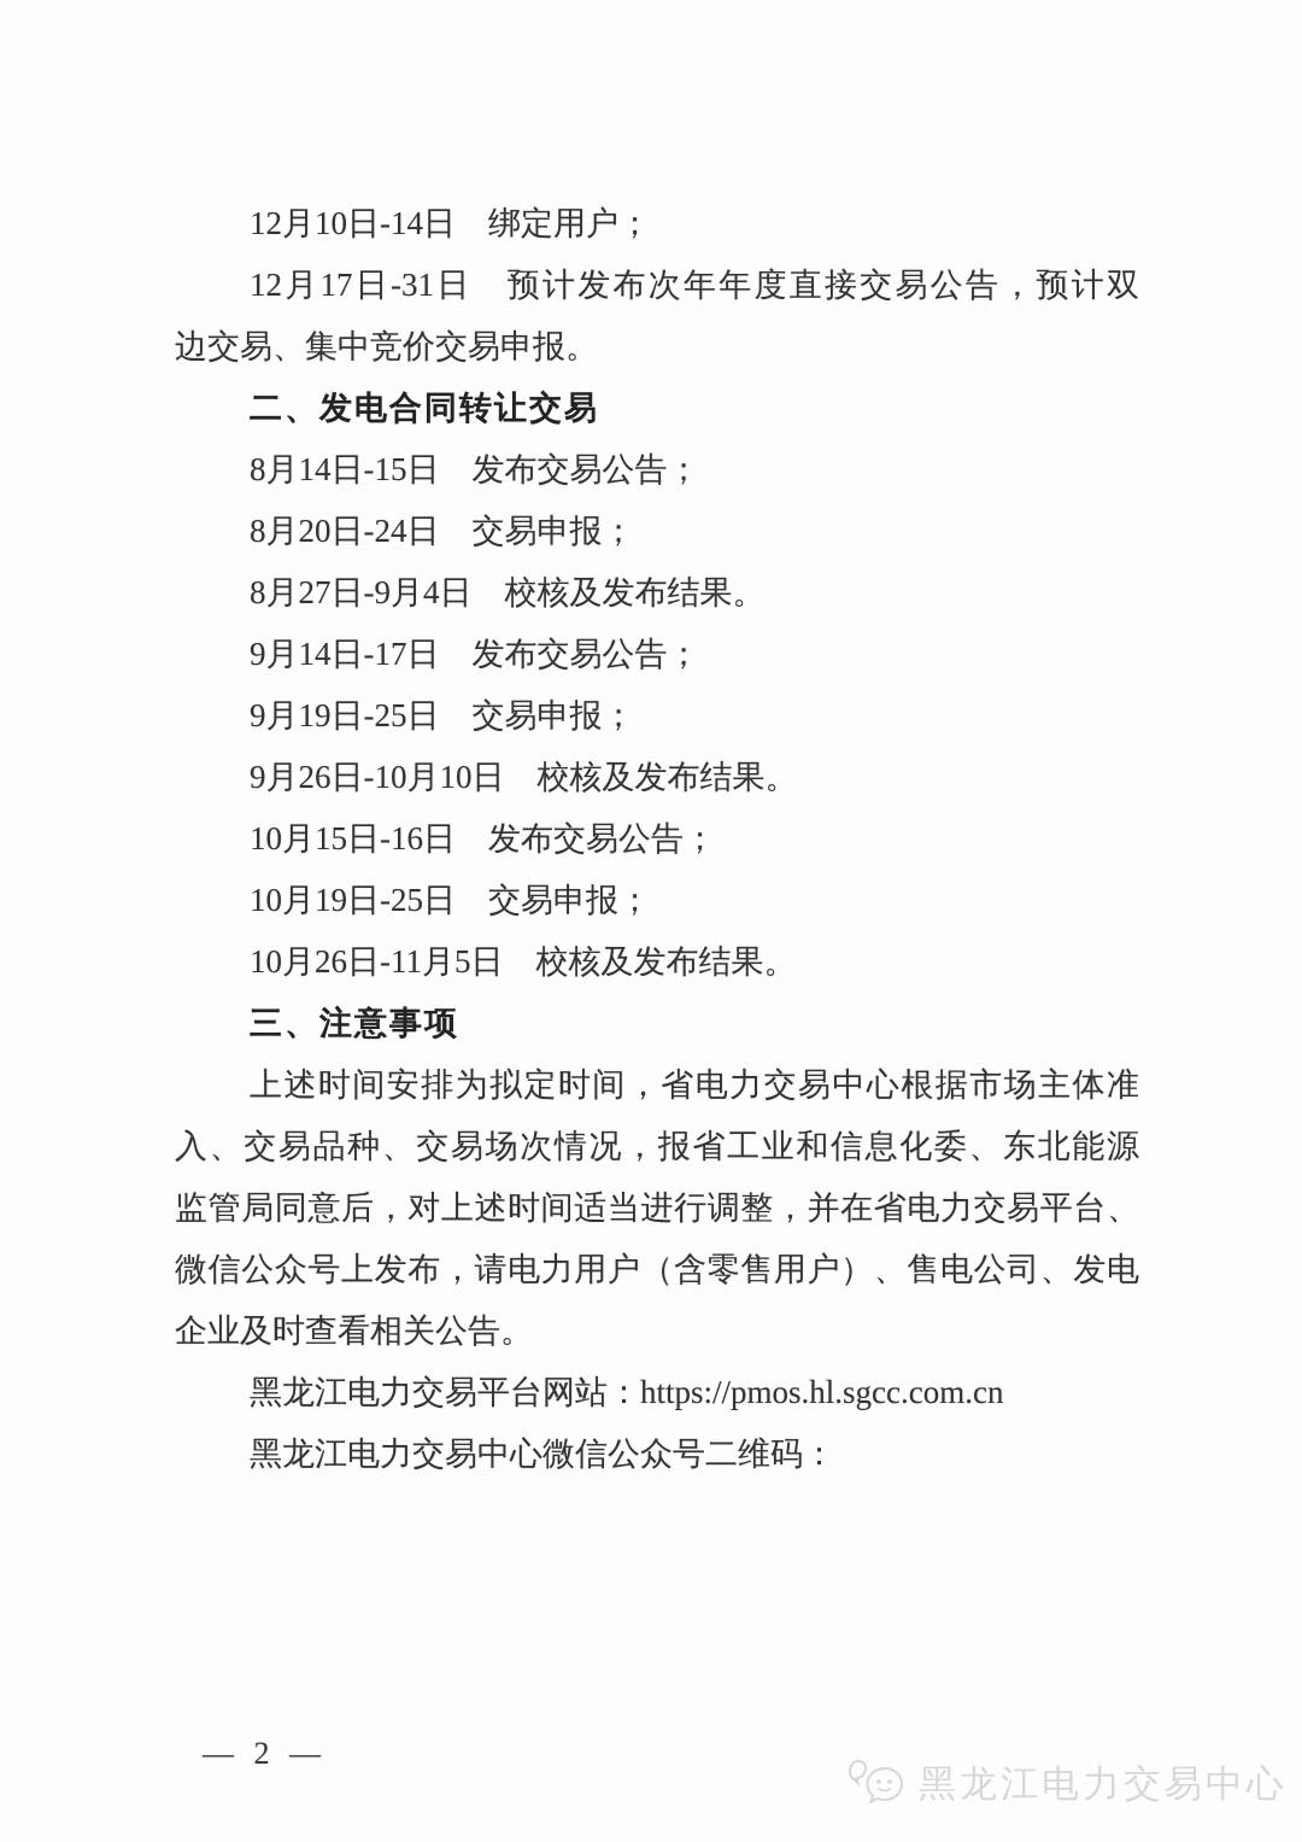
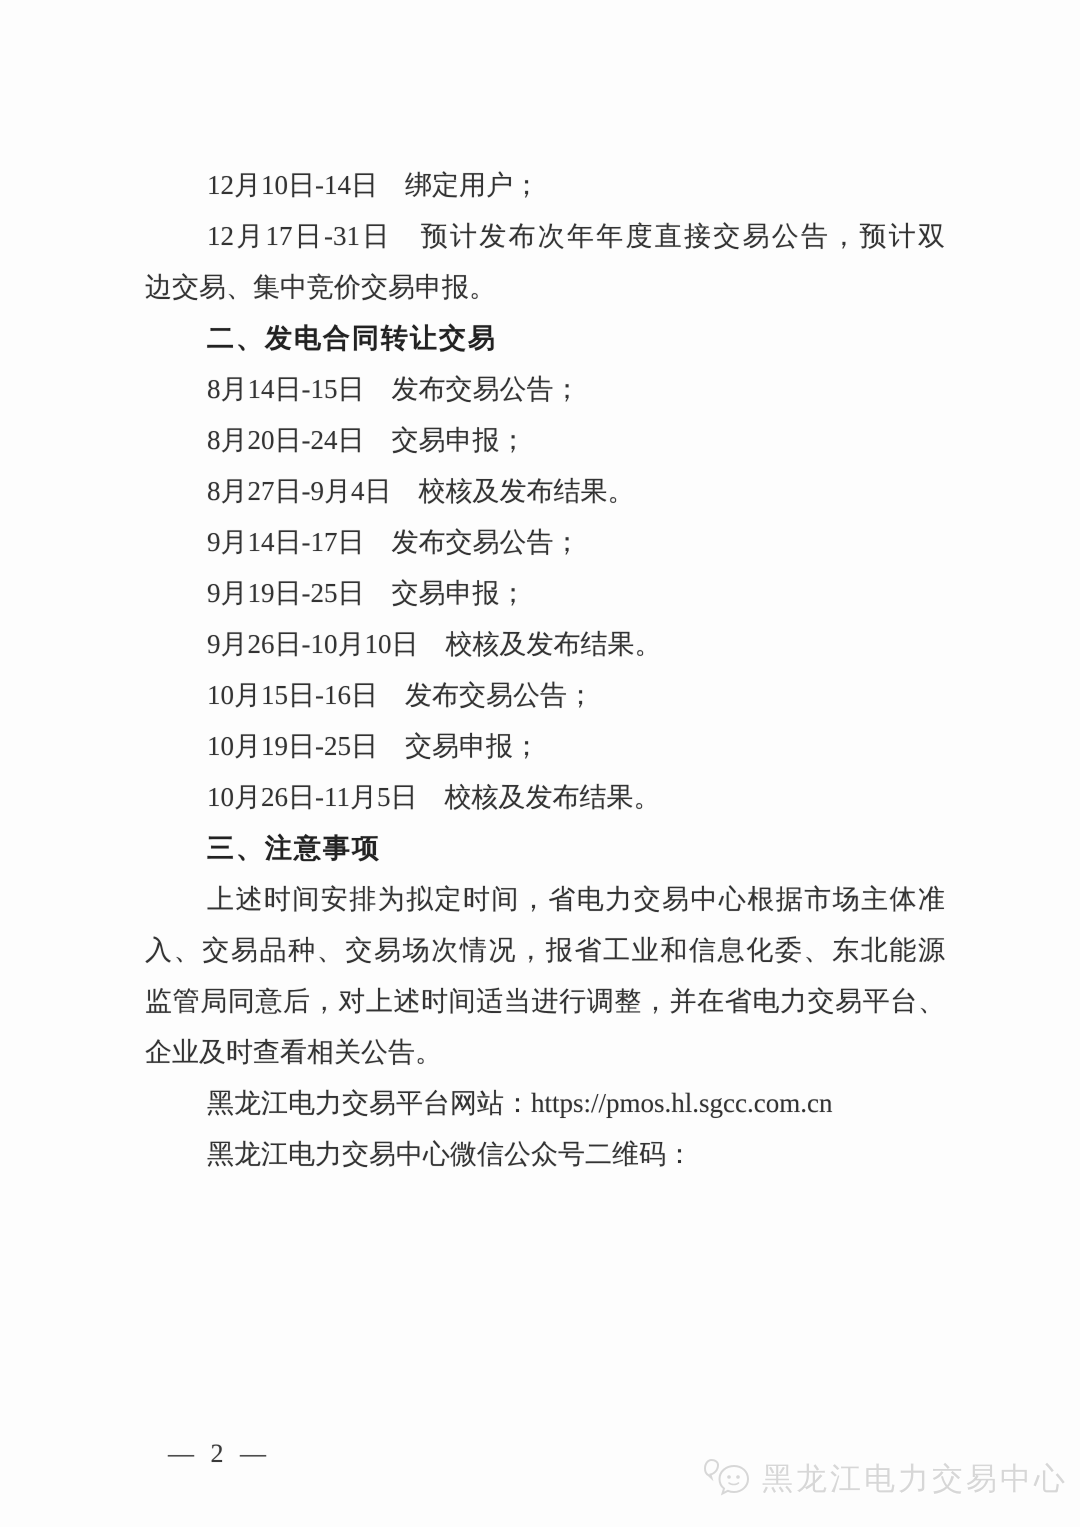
  12月10日-14日 绑定用户；
  12月17日-31日 预计发布次年年度直接交易公告，预计双
  边交易、集中竞价交易申报。
  二、发电合同转让交易
  8月14日-15日 发布交易公告；
  8月20日-24日 交易申报；
  8月27日-9月4日 校核及发布结果。
  9月14日-17日 发布交易公告；
  9月19日-25日 交易申报；
  9月26日-10月10日 校核及发布结果。
  10月15日-16日 发布交易公告；
  10月19日-25日 交易申报；
  10月26日-11月5日 校核及发布结果。
  三、注意事项
  上述时间安排为拟定时间，省电力交易中心根据市场主体准
  入、交易品种、交易场次情况，报省工业和信息化委、东北能源
  监管局同意后，对上述时间适当进行调整，并在省电力交易平台、
- 微信公众号上发布，请电力用户（含零售用户）、售电公司、发电
  企业及时查看相关公告。
  黑龙江电力交易平台网站：https://pmos.hl.sgcc.com.cn
  黑龙江电力交易中心微信公众号二维码：
  — 2 —
  黑龙江电力交易中心
